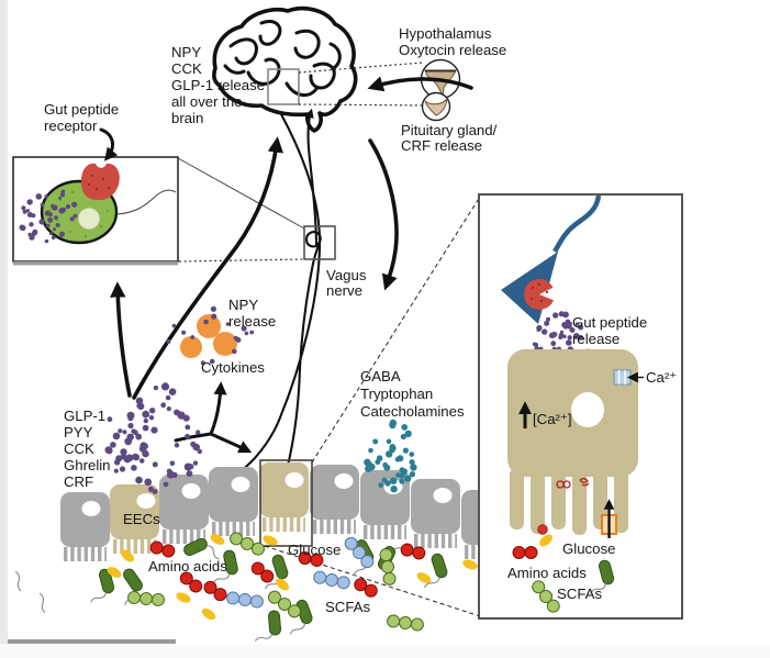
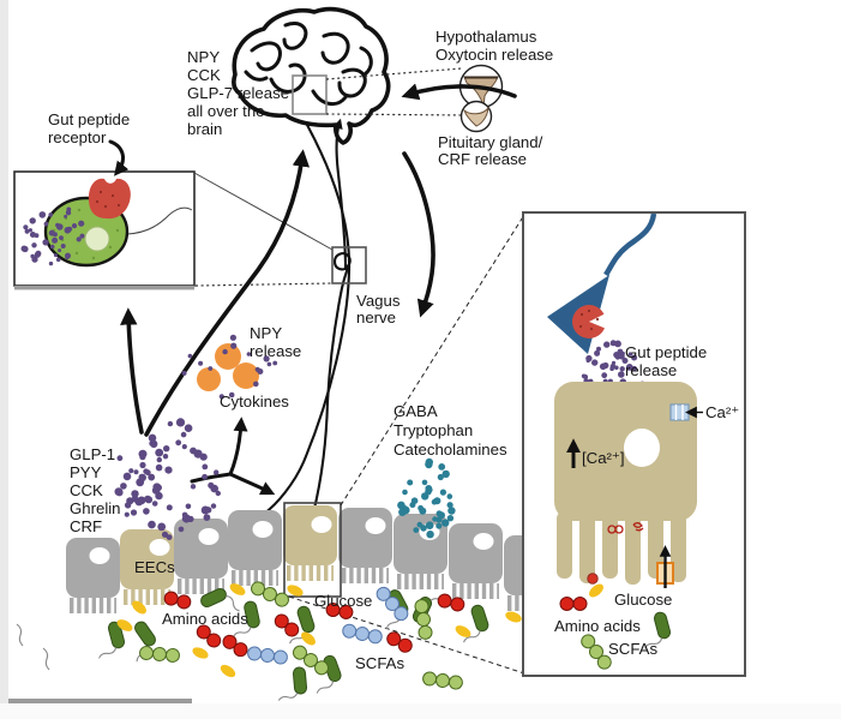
  NPY
  CCK
- GLP-1 release
+ GLP-7 release
  all over the
  brain
  Hypothalamus
  Oxytocin release
  Pituitary gland/
  CRF release
  Gut peptide
  receptor
  NPY
  release
  Cytokines
  Vagus
  nerve
  GABA
  Tryptophan
  Catecholamines
  GLP-1
  PYY
  CCK
  Ghrelin
  CRF
  EECs
  Amino acids
  Glucose
  SCFAs
  Gut peptide
  release
  Ca²⁺
  [Ca²⁺]
  Glucose
  Amino acids
  SCFAs
